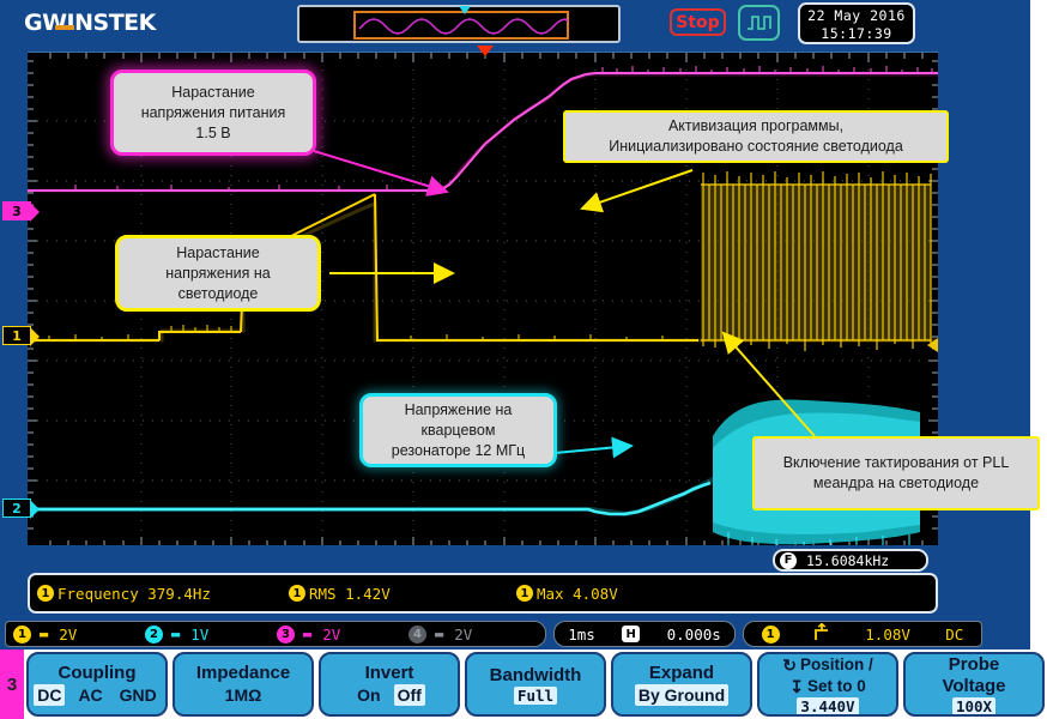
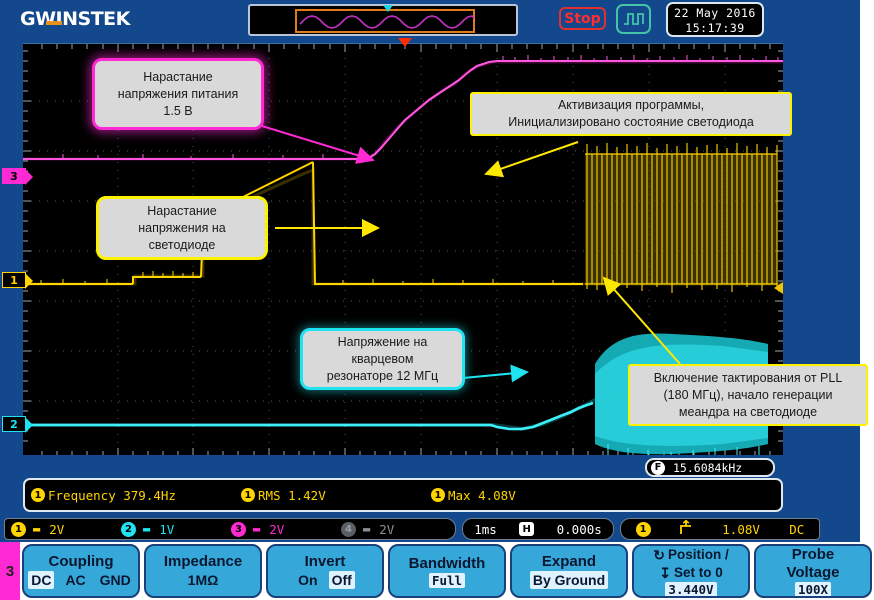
  GWINSTEK
  Stop
  22 May 2016
  15:17:39
  3
  1
  2
  F
  15.6084kHz
  Нарастание
  напряжения питания
  1.5 В
  Активизация программы,
  Инициализировано состояние светодиода
  Нарастание
  напряжения на
  светодиоде
  Напряжение на
  кварцевом
  резонаторе 12 МГц
  Включение тактирования от PLL
+ (180 МГц), начало генерации
  меандра на светодиоде
  1
  Frequency 379.4Hz
  1
  RMS 1.42V
  1
  Max 4.08V
  1
  ▬
  2V
  2
  ▬
  1V
  3
  ▬
  2V
  4
  ▬
  2V
  1ms
  H
  0.000s
  1
  1.08V
  DC
  3
  Coupling
  DC
  AC
  GND
  Impedance
  1MΩ
  Invert
  On
  Off
  Bandwidth
  Full
  Expand
  By Ground
  ↻
  Position /
  ↧
  Set to 0
  3.440V
  Probe
  Voltage
  100X
